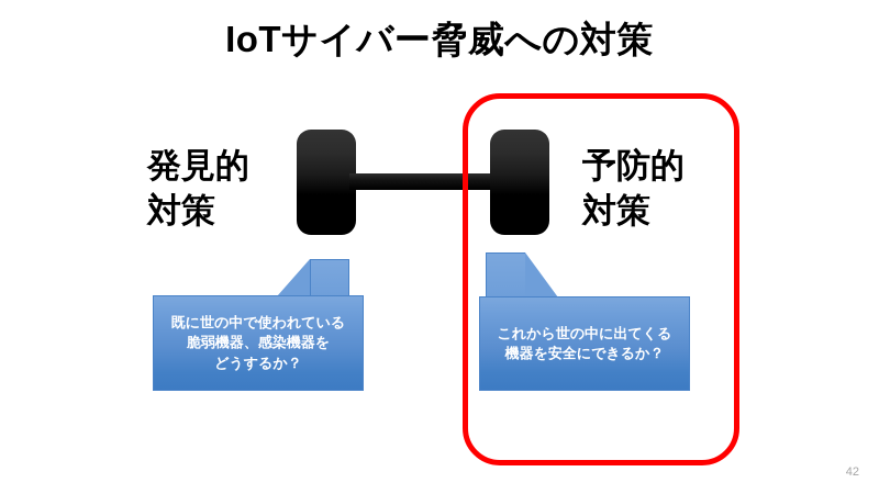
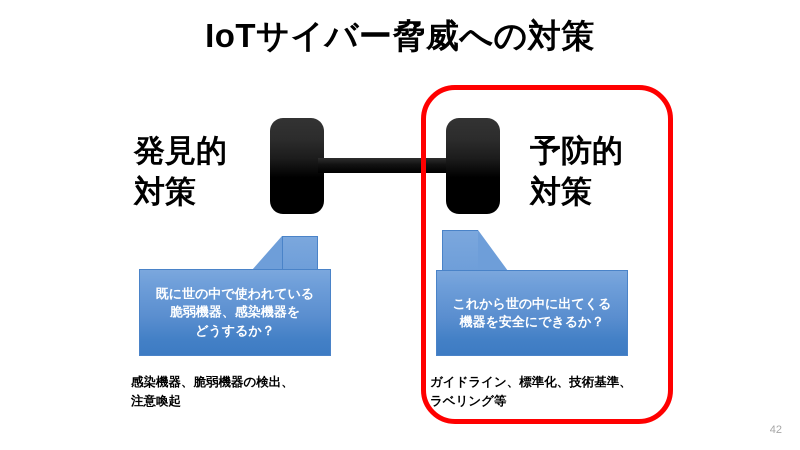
  IoTサイバー脅威への対策
  発見的
  対策
  予防的
  対策
  既に世の中で使われている
  脆弱機器、感染機器を
  どうするか？
  これから世の中に出てくる
  機器を安全にできるか？
+ 感染機器、脆弱機器の検出、
+ 注意喚起
+ ガイドライン、標準化、技術基準、
+ ラベリング等
  42
